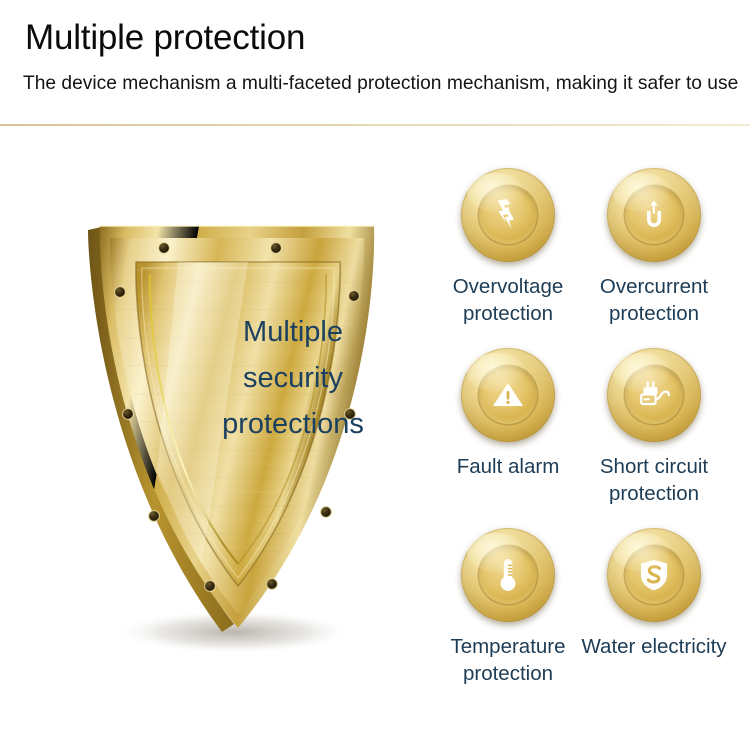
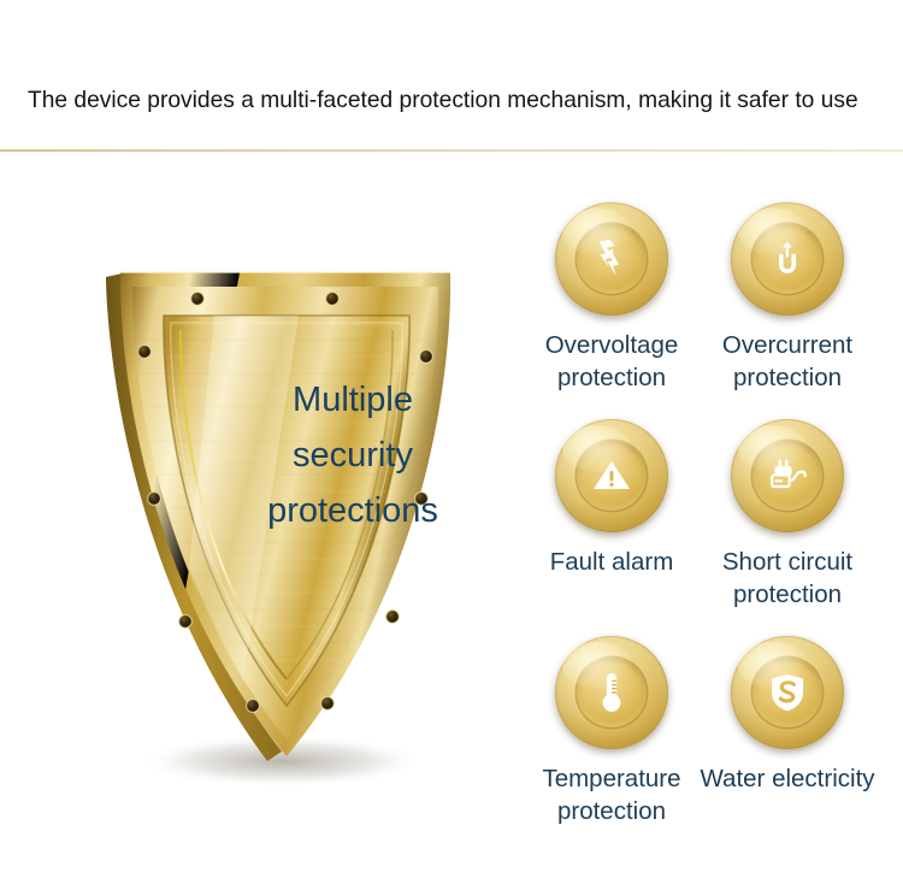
- Multiple protection
- The device mechanism a multi-faceted protection mechanism, making it safer to use
+ The device provides a multi-faceted protection mechanism, making it safer to use
  Multiple
  security
  protections
  Overvoltage
  protection
  Overcurrent
  protection
  Fault alarm
  Short circuit
  protection
  Temperature
  protection
  Water electricity
